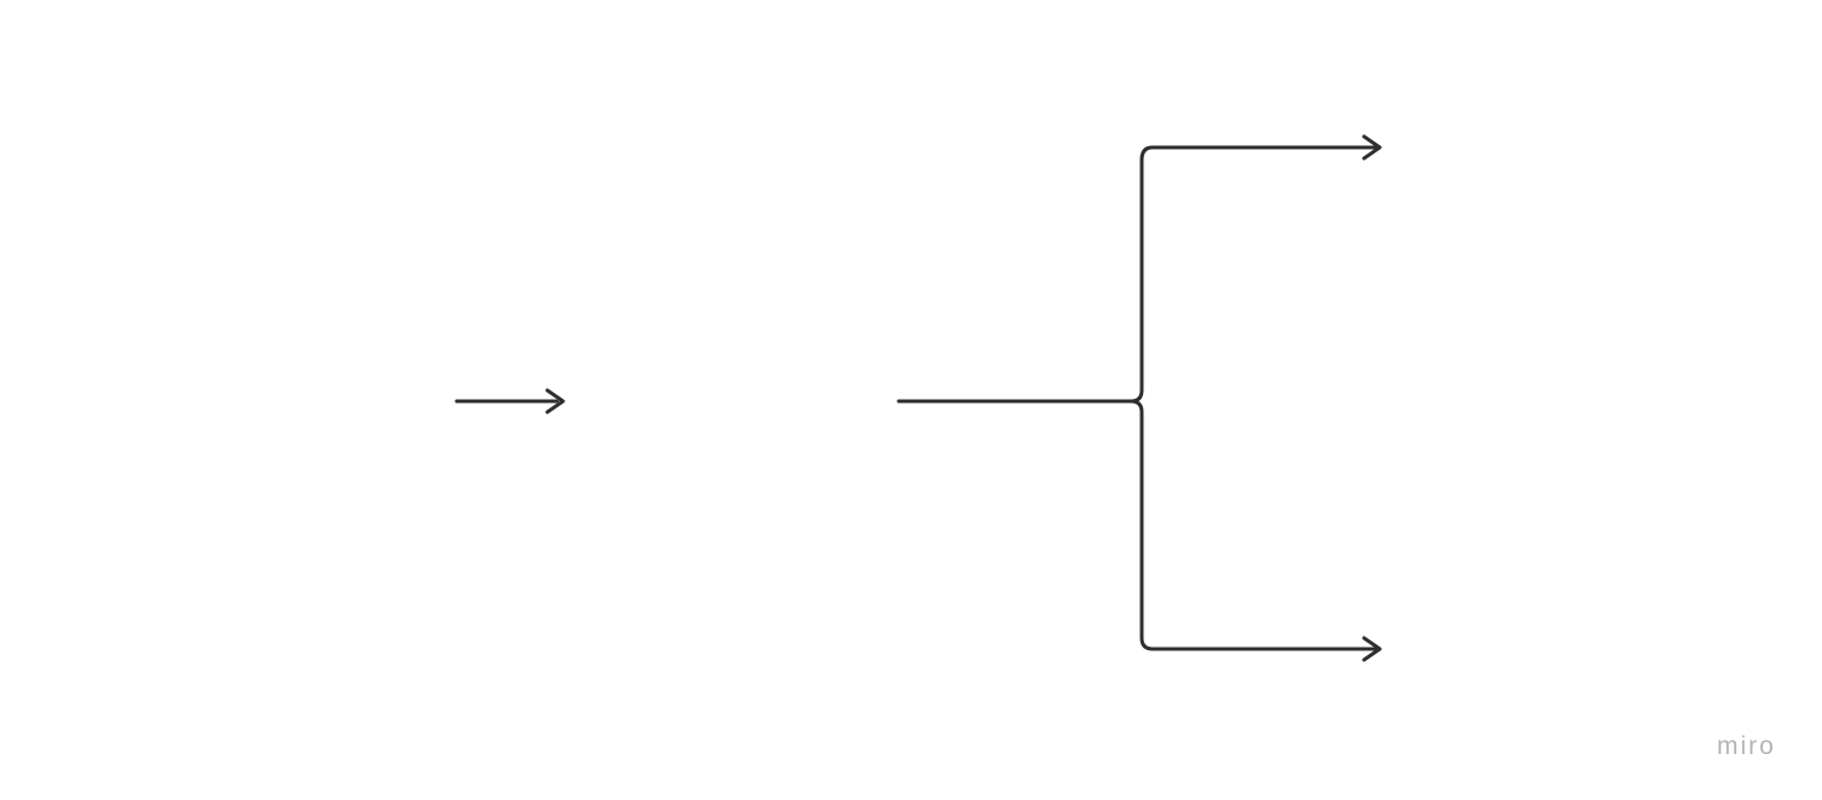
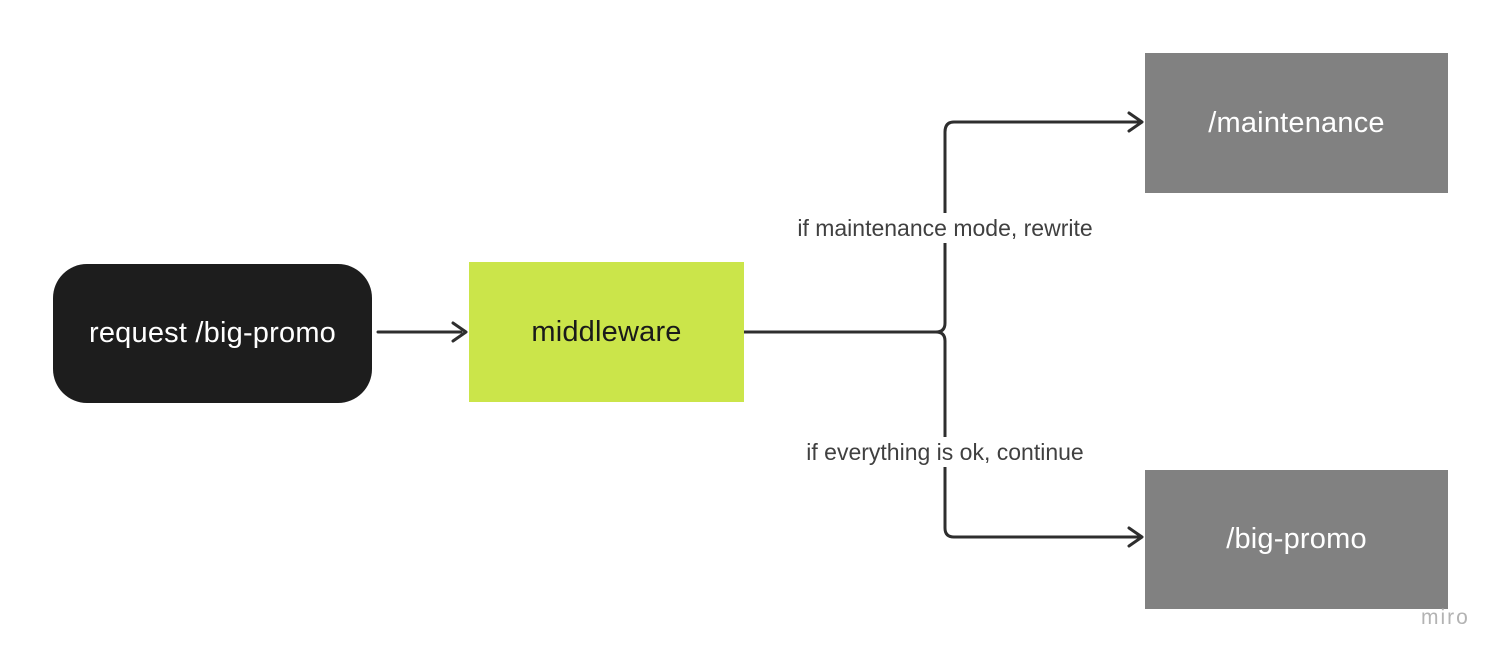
+ request /big-promo
+ middleware
+ /maintenance
+ /big-promo
+ if maintenance mode, rewrite
+ if everything is ok, continue
  miro
